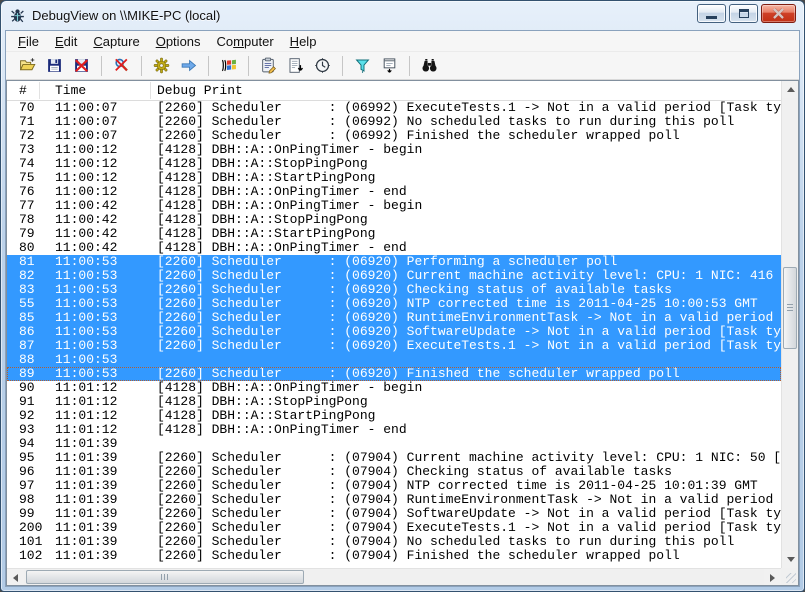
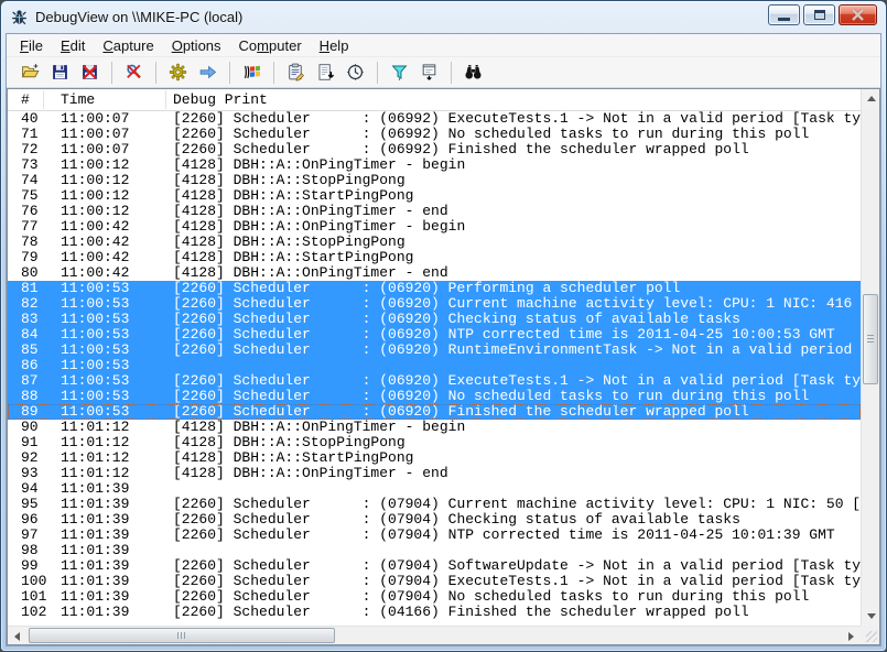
  DebugView on \\MIKE-PC (local)
  File
  Edit
  Capture
  Options
  Computer
  Help
  #
  Time
  Debug Print
- 70
+ 40
  11:00:07
  [2260] Scheduler : (06992) ExecuteTests.1 -> Not in a valid period [Task ty
  71
  11:00:07
  [2260] Scheduler : (06992) No scheduled tasks to run during this poll
  72
  11:00:07
  [2260] Scheduler : (06992) Finished the scheduler wrapped poll
  73
  11:00:12
  [4128] DBH::A::OnPingTimer - begin
  74
  11:00:12
  [4128] DBH::A::StopPingPong
  75
  11:00:12
  [4128] DBH::A::StartPingPong
  76
  11:00:12
  [4128] DBH::A::OnPingTimer - end
  77
  11:00:42
  [4128] DBH::A::OnPingTimer - begin
  78
  11:00:42
  [4128] DBH::A::StopPingPong
  79
  11:00:42
  [4128] DBH::A::StartPingPong
  80
  11:00:42
  [4128] DBH::A::OnPingTimer - end
  81
  11:00:53
  [2260] Scheduler : (06920) Performing a scheduler poll
  82
  11:00:53
  [2260] Scheduler : (06920) Current machine activity level: CPU: 1 NIC: 416
  83
  11:00:53
  [2260] Scheduler : (06920) Checking status of available tasks
- 55
+ 84
  11:00:53
  [2260] Scheduler : (06920) NTP corrected time is 2011-04-25 10:00:53 GMT
  85
  11:00:53
  [2260] Scheduler : (06920) RuntimeEnvironmentTask -> Not in a valid period
  86
  11:00:53
- [2260] Scheduler : (06920) SoftwareUpdate -> Not in a valid period [Task ty
  87
  11:00:53
  [2260] Scheduler : (06920) ExecuteTests.1 -> Not in a valid period [Task ty
  88
  11:00:53
+ [2260] Scheduler : (06920) No scheduled tasks to run during this poll
  89
  11:00:53
  [2260] Scheduler : (06920) Finished the scheduler wrapped poll
  90
  11:01:12
  [4128] DBH::A::OnPingTimer - begin
  91
  11:01:12
  [4128] DBH::A::StopPingPong
  92
  11:01:12
  [4128] DBH::A::StartPingPong
  93
  11:01:12
  [4128] DBH::A::OnPingTimer - end
  94
  11:01:39
  95
  11:01:39
  [2260] Scheduler : (07904) Current machine activity level: CPU: 1 NIC: 50 [
  96
  11:01:39
  [2260] Scheduler : (07904) Checking status of available tasks
  97
  11:01:39
  [2260] Scheduler : (07904) NTP corrected time is 2011-04-25 10:01:39 GMT
  98
  11:01:39
- [2260] Scheduler : (07904) RuntimeEnvironmentTask -> Not in a valid period
  99
  11:01:39
  [2260] Scheduler : (07904) SoftwareUpdate -> Not in a valid period [Task ty
- 200
+ 100
  11:01:39
  [2260] Scheduler : (07904) ExecuteTests.1 -> Not in a valid period [Task ty
  101
  11:01:39
  [2260] Scheduler : (07904) No scheduled tasks to run during this poll
  102
  11:01:39
- [2260] Scheduler : (07904) Finished the scheduler wrapped poll
+ [2260] Scheduler : (04166) Finished the scheduler wrapped poll
